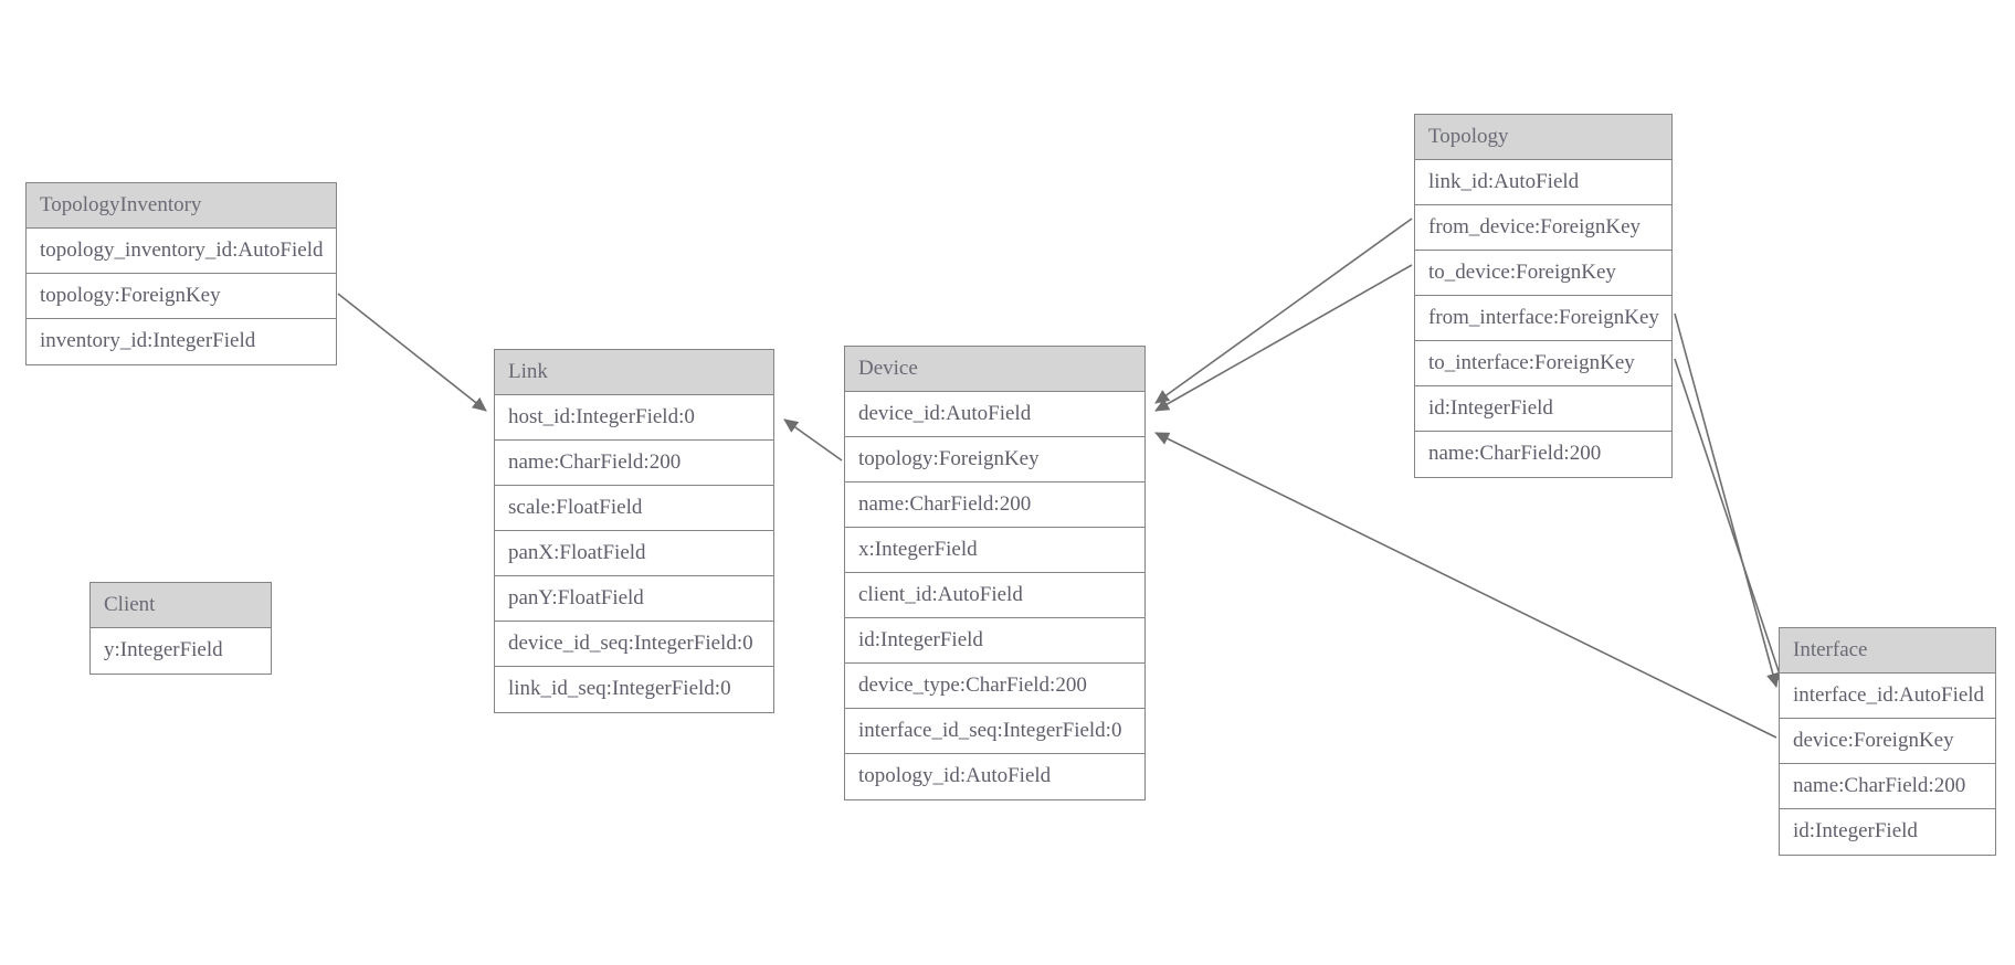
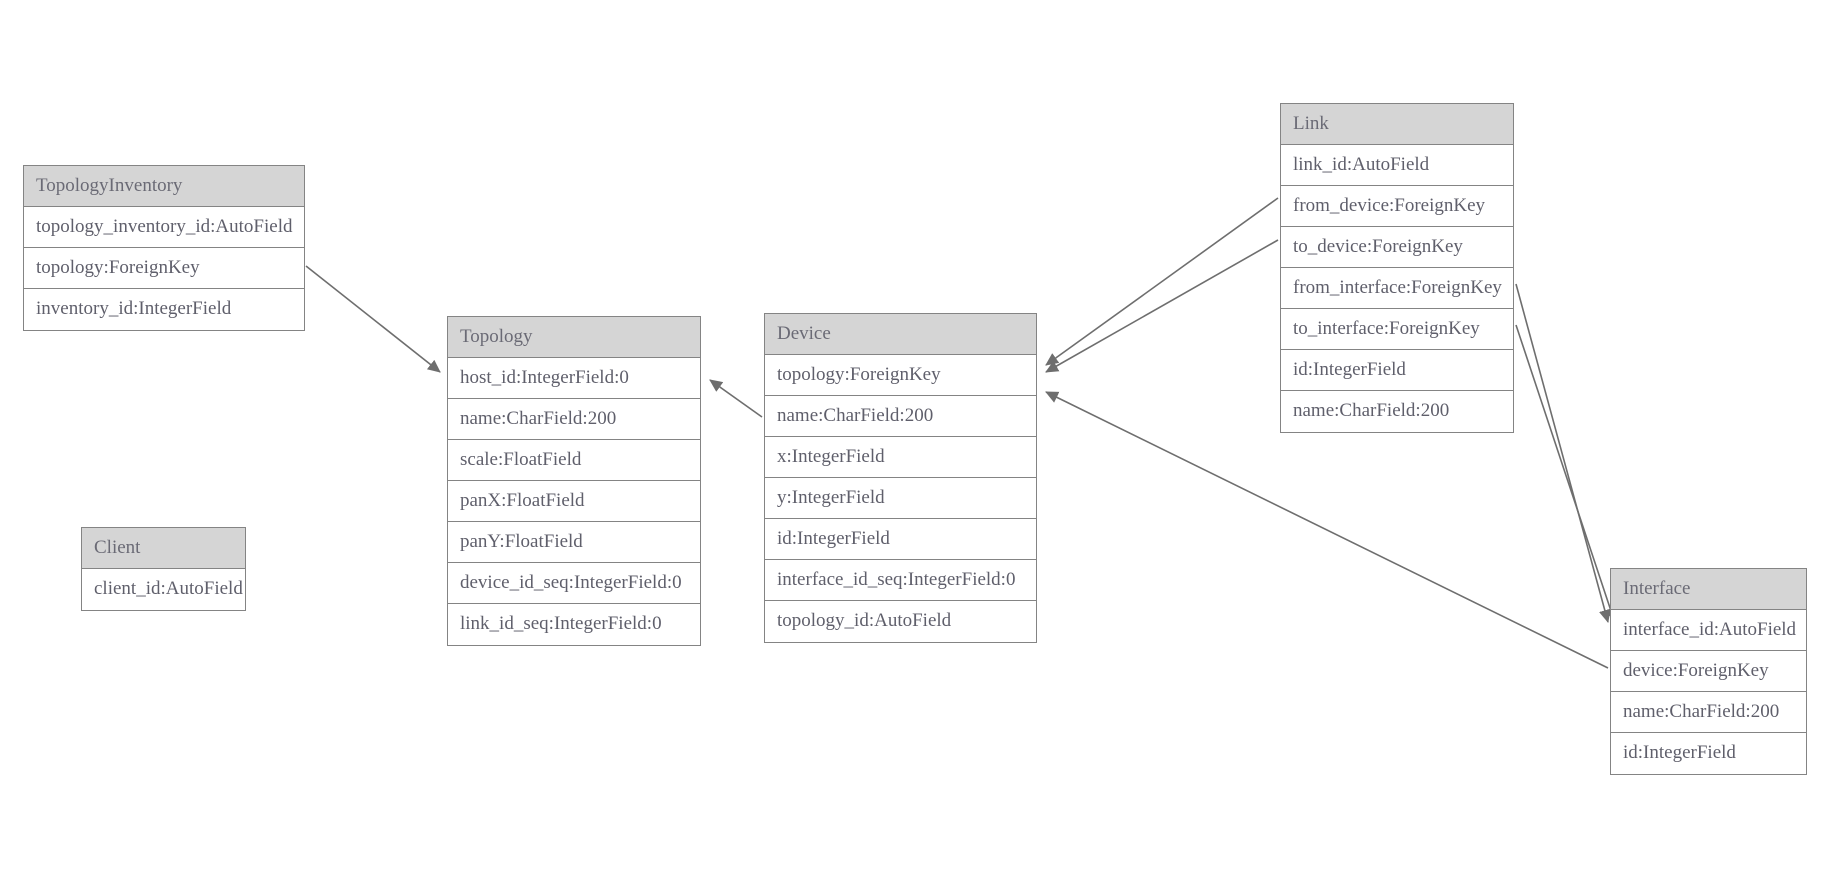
  TopologyInventory
  topology_inventory_id:AutoField
  topology:ForeignKey
  inventory_id:IntegerField
  Client
- y:IntegerField
+ client_id:AutoField
- Link
+ Topology
  host_id:IntegerField:0
  name:CharField:200
  scale:FloatField
  panX:FloatField
  panY:FloatField
  device_id_seq:IntegerField:0
  link_id_seq:IntegerField:0
  Device
- device_id:AutoField
  topology:ForeignKey
  name:CharField:200
  x:IntegerField
- client_id:AutoField
+ y:IntegerField
  id:IntegerField
- device_type:CharField:200
  interface_id_seq:IntegerField:0
  topology_id:AutoField
- Topology
+ Link
  link_id:AutoField
  from_device:ForeignKey
  to_device:ForeignKey
  from_interface:ForeignKey
  to_interface:ForeignKey
  id:IntegerField
  name:CharField:200
  Interface
  interface_id:AutoField
  device:ForeignKey
  name:CharField:200
  id:IntegerField
